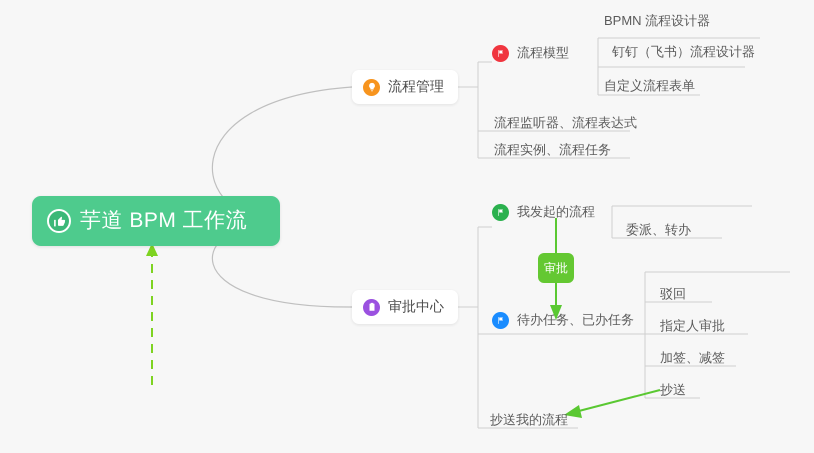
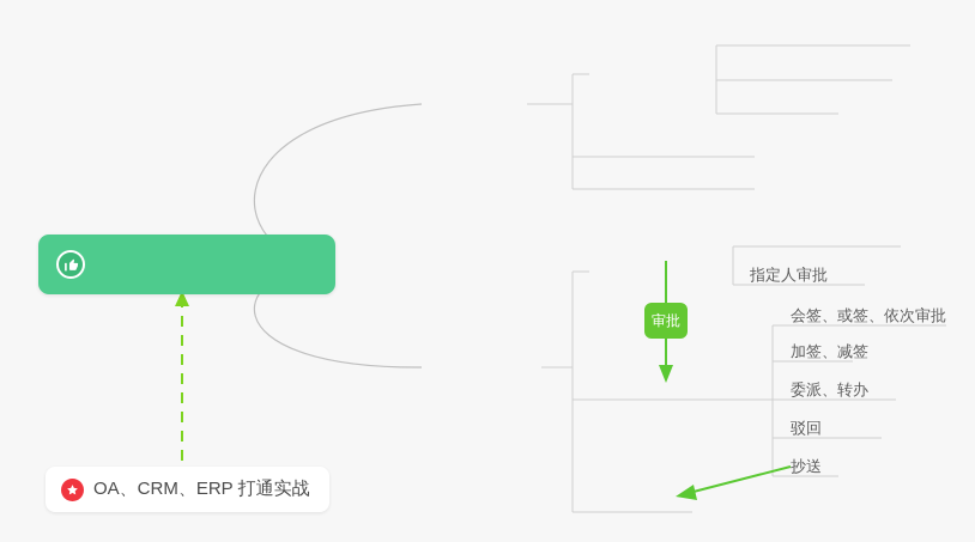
- 芋道 BPM 工作流
- 流程管理
- 流程模型
- 流程监听器、流程表达式
- 流程实例、流程任务
- BPMN 流程设计器
- 钉钉（飞书）流程设计器
- 自定义流程表单
- 审批中心
- 我发起的流程
- 待办任务、已办任务
- 抄送我的流程
- 委派、转办
+ 指定人审批
+ 会签、或签、依次审批
- 驳回
+ 加签、减签
- 指定人审批
+ 委派、转办
- 加签、减签
+ 驳回
  抄送
  审批
+ OA、CRM、ERP 打通实战
